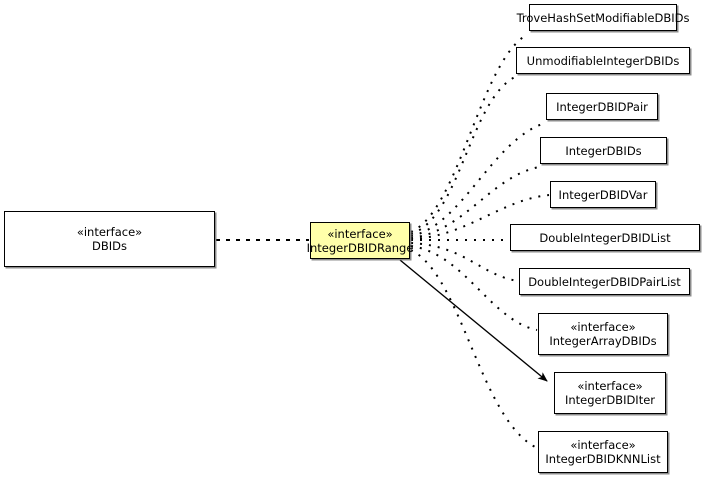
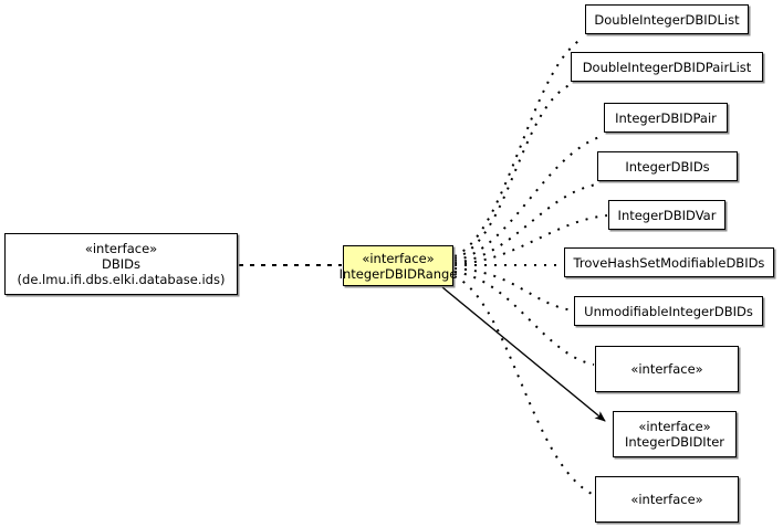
  «interface»
  DBIDs
+ (de.lmu.ifi.dbs.elki.database.ids)
  «interface»
  IntegerDBIDRange
- TroveHashSetModifiableDBIDs
+ DoubleIntegerDBIDList
- UnmodifiableIntegerDBIDs
+ DoubleIntegerDBIDPairList
  IntegerDBIDPair
  IntegerDBIDs
  IntegerDBIDVar
- DoubleIntegerDBIDList
+ TroveHashSetModifiableDBIDs
- DoubleIntegerDBIDPairList
+ UnmodifiableIntegerDBIDs
  «interface»
- IntegerArrayDBIDs
  «interface»
  IntegerDBIDIter
  «interface»
- IntegerDBIDKNNList
